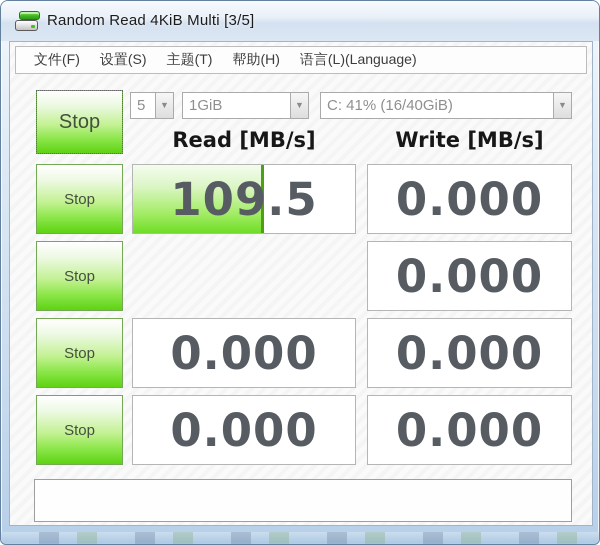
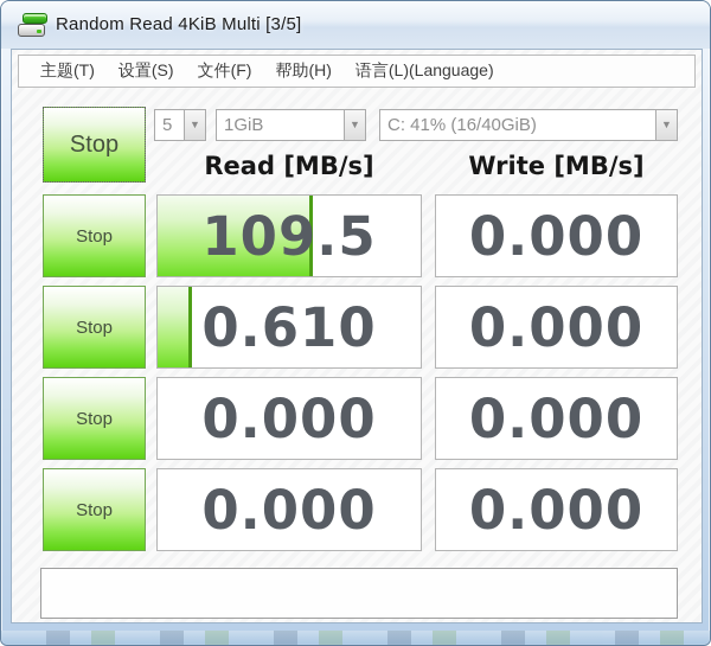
  Random Read 4KiB Multi [3/5]
- 文件(F)
+ 主题(T)
  设置(S)
- 主题(T)
+ 文件(F)
  帮助(H)
  语言(L)(Language)
  Stop
  5
  ▼
  1GiB
  ▼
  C: 41% (16/40GiB)
  ▼
  Read [MB/s]
  Write [MB/s]
  Stop
  109.5
  0.000
  Stop
+ 0.610
  0.000
  Stop
  0.000
  0.000
  Stop
  0.000
  0.000
